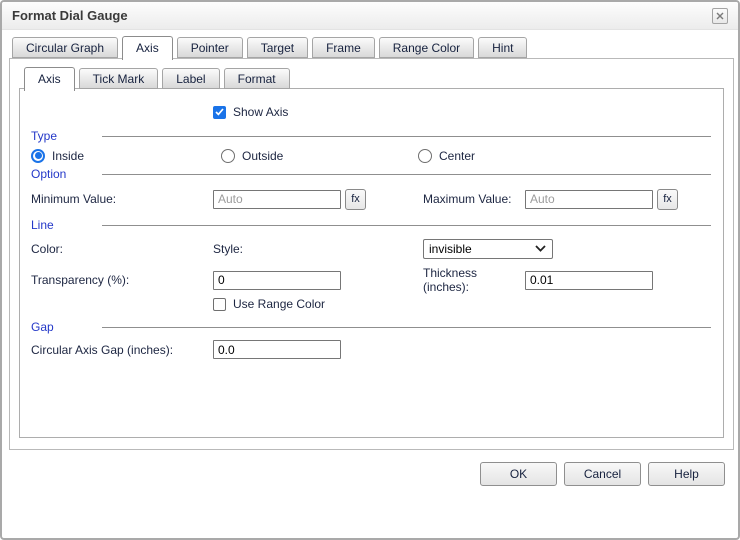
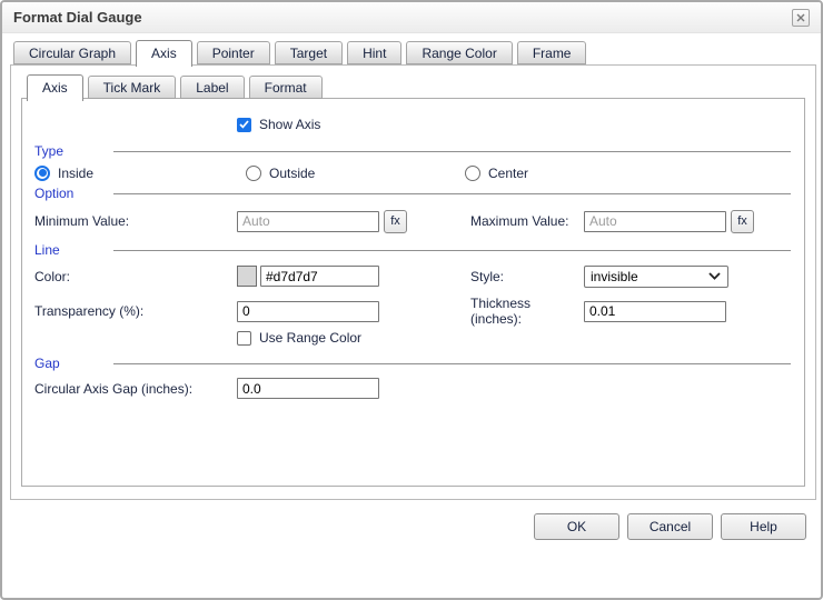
  Format Dial Gauge
  Circular Graph
  Axis
  Pointer
  Target
- Frame
+ Hint
  Range Color
- Hint
+ Frame
  Axis
  Tick Mark
  Label
  Format
  Show Axis
  Type
  Inside
  Outside
  Center
  Option
  Minimum Value:
  Auto
  fx
  Maximum Value:
  Auto
  fx
  Line
  Color:
+ #d7d7d7
  Style:
  invisible
  Transparency (%):
  0
  Thickness (inches):
  0.01
  Use Range Color
  Gap
  Circular Axis Gap (inches):
  0.0
  OK
  Cancel
  Help
